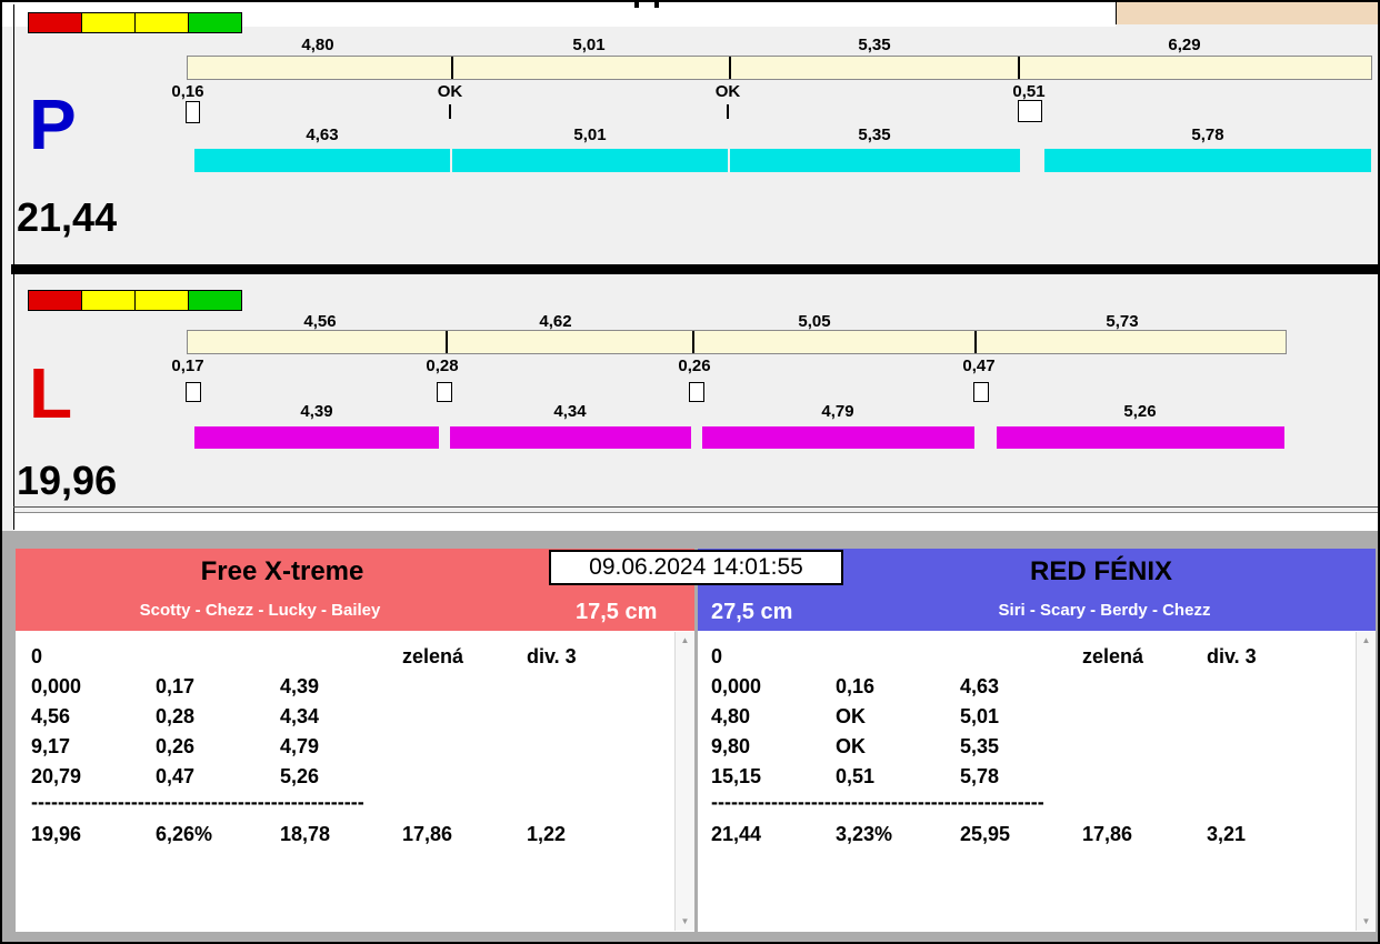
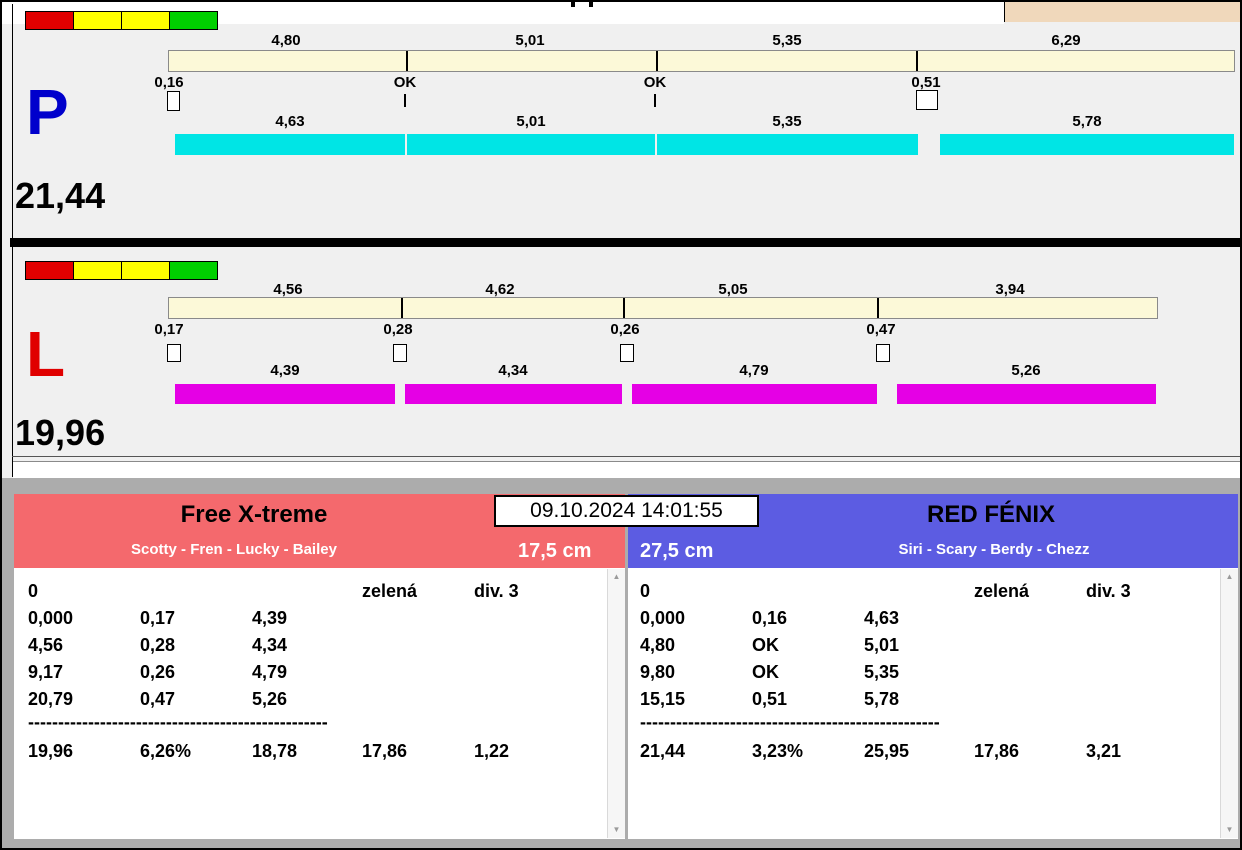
  P
  21,44
  4,80
  5,01
  5,35
  6,29
  0,16
  OK
  OK
  0,51
  4,63
  5,01
  5,35
  5,78
  L
  19,96
  4,56
  4,62
  5,05
- 5,73
+ 3,94
  0,17
  0,28
  0,26
  0,47
  4,39
  4,34
  4,79
  5,26
  Free X-treme
- Scotty - Chezz - Lucky - Bailey
+ Scotty - Fren - Lucky - Bailey
  17,5 cm
  RED FÉNIX
  Siri - Scary - Berdy - Chezz
  27,5 cm
- 09.06.2024 14:01:55
+ 09.10.2024 14:01:55
  0
  zelená
  div. 3
  0,000
  0,17
  4,39
  4,56
  0,28
  4,34
  9,17
  0,26
  4,79
  20,79
  0,47
  5,26
  --------------------------------------------------
  19,96
  6,26%
  18,78
  17,86
  1,22
  0
  zelená
  div. 3
  0,000
  0,16
  4,63
  4,80
  OK
  5,01
  9,80
  OK
  5,35
  15,15
  0,51
  5,78
  --------------------------------------------------
  21,44
  3,23%
  25,95
  17,86
  3,21
  ▲
  ▼
  ▲
  ▼
